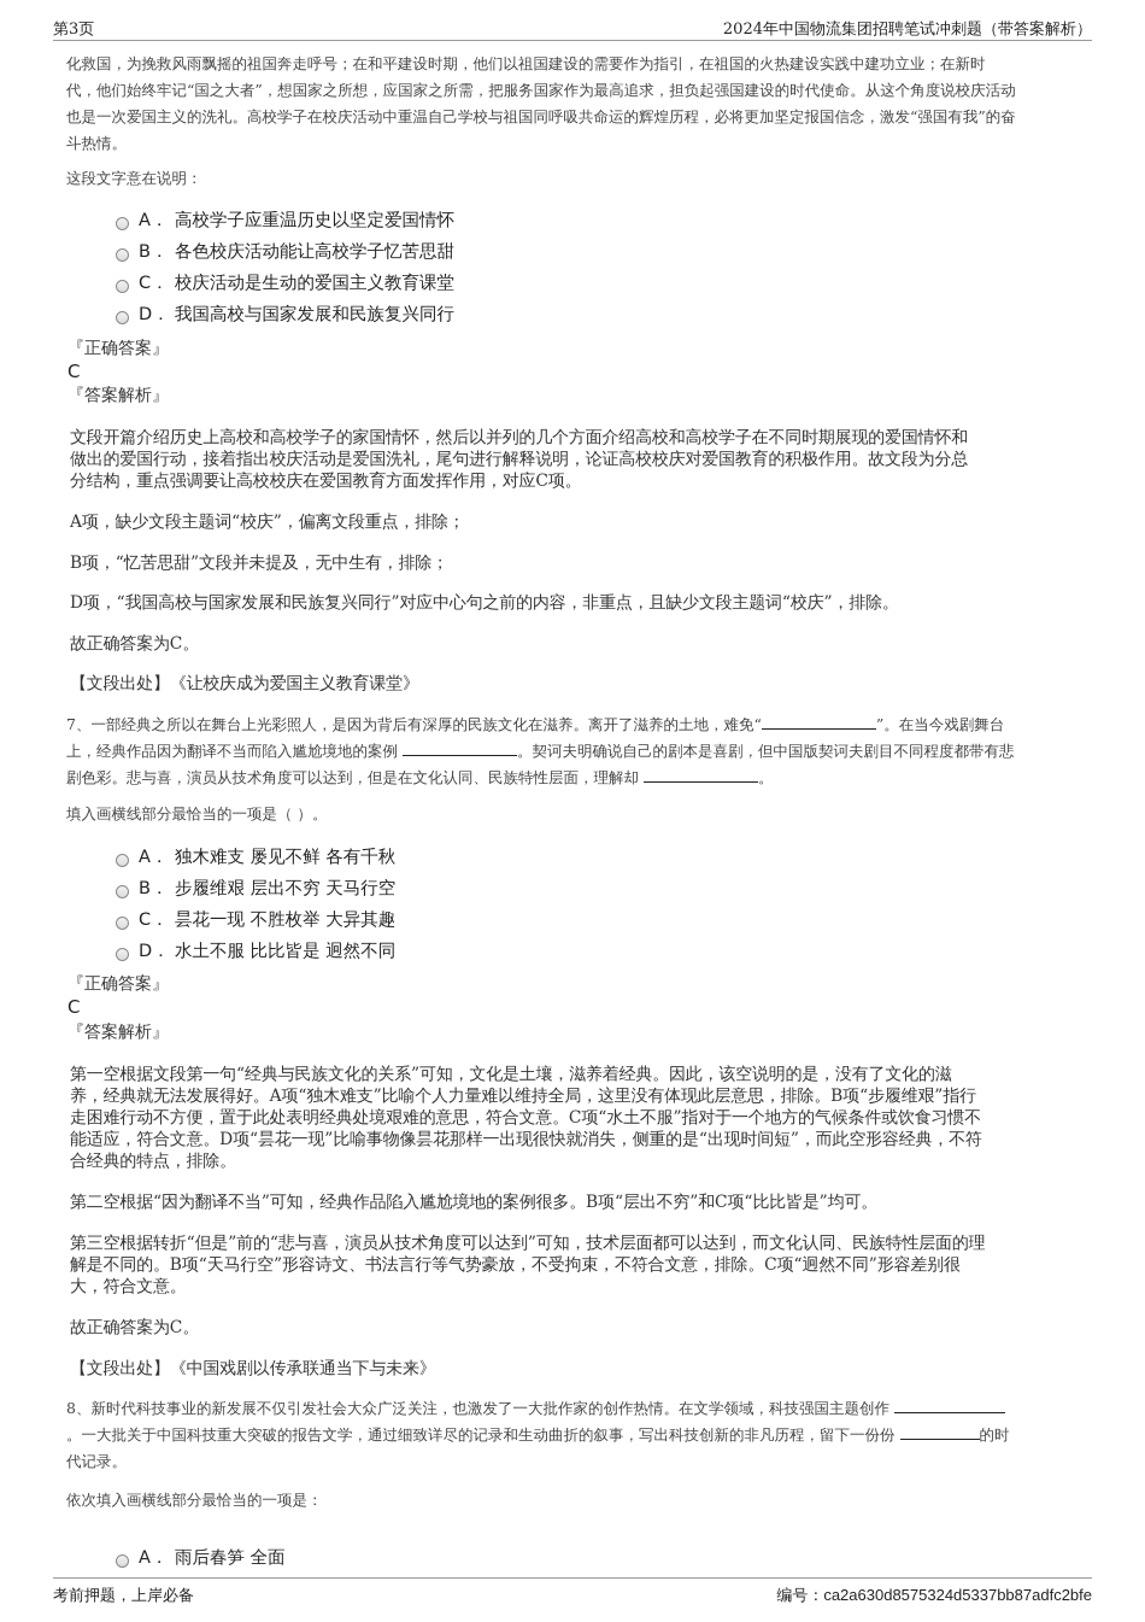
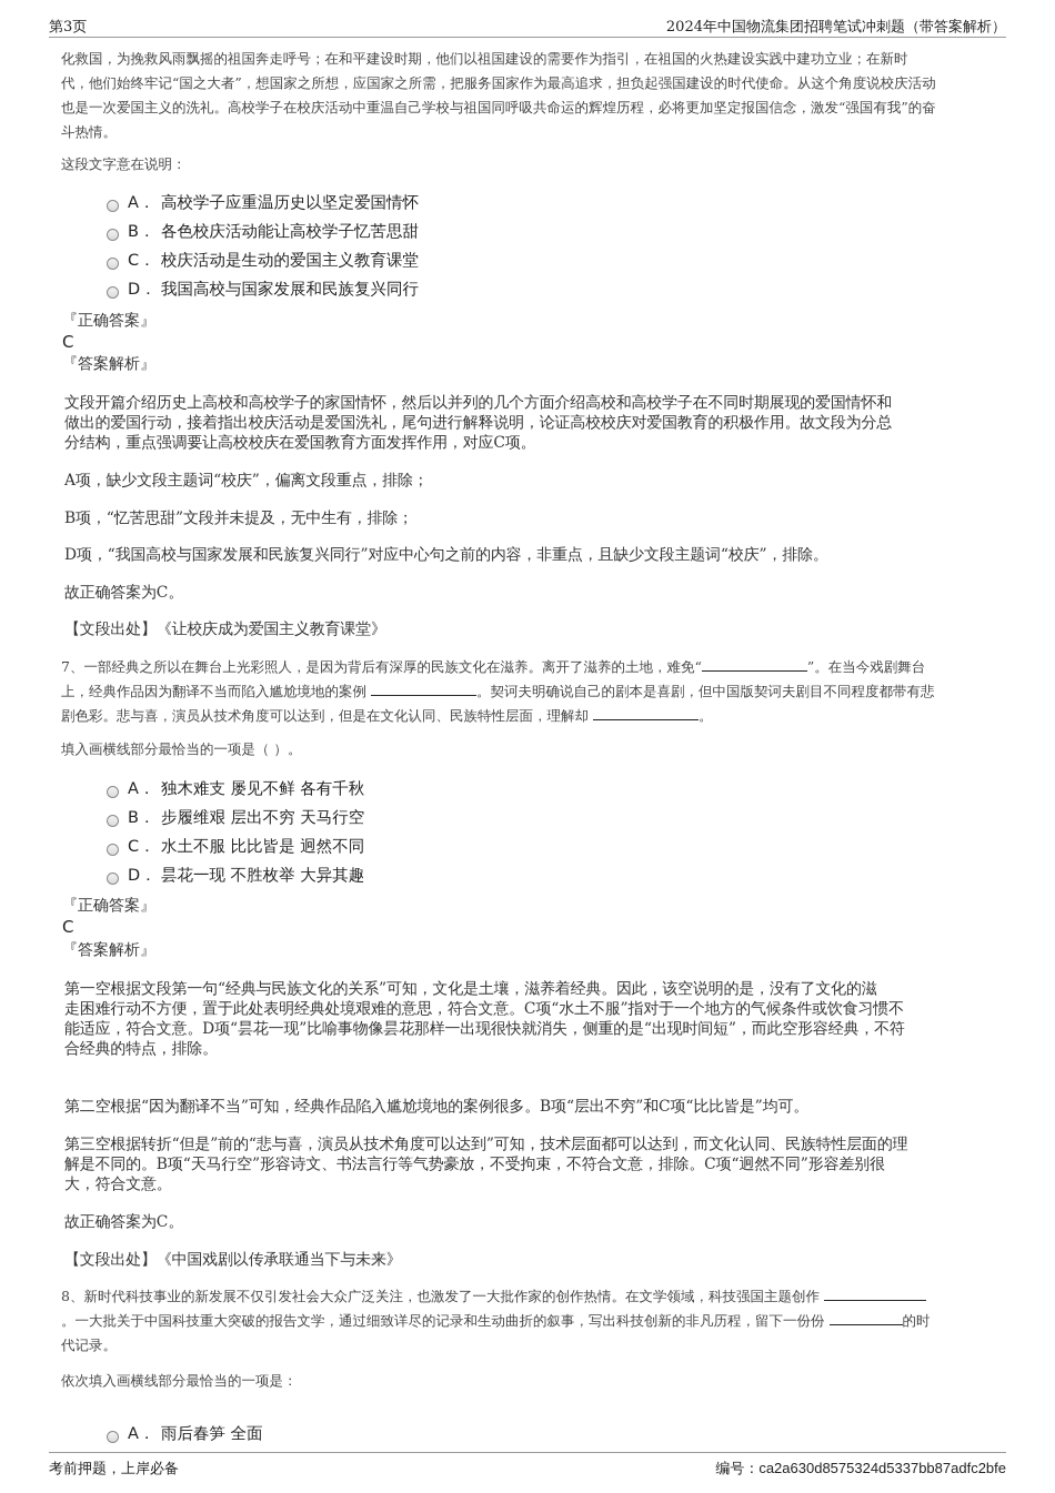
  第3页
  2024年中国物流集团招聘笔试冲刺题（带答案解析）
  化救国，为挽救风雨飘摇的祖国奔走呼号；在和平建设时期，他们以祖国建设的需要作为指引，在祖国的火热建设实践中建功立业；在新时
  代，他们始终牢记“国之大者”，想国家之所想，应国家之所需，把服务国家作为最高追求，担负起强国建设的时代使命。从这个角度说校庆活动
  也是一次爱国主义的洗礼。高校学子在校庆活动中重温自己学校与祖国同呼吸共命运的辉煌历程，必将更加坚定报国信念，激发“强国有我”的奋
  斗热情。
  这段文字意在说明：
  A．
  高校学子应重温历史以坚定爱国情怀
  B．
  各色校庆活动能让高校学子忆苦思甜
  C．
  校庆活动是生动的爱国主义教育课堂
  D．
  我国高校与国家发展和民族复兴同行
  『正确答案』
  C
  『答案解析』
  文段开篇介绍历史上高校和高校学子的家国情怀，然后以并列的几个方面介绍高校和高校学子在不同时期展现的爱国情怀和
  做出的爱国行动，接着指出校庆活动是爱国洗礼，尾句进行解释说明，论证高校校庆对爱国教育的积极作用。故文段为分总
  分结构，重点强调要让高校校庆在爱国教育方面发挥作用，对应C项。
  A项，缺少文段主题词“校庆”，偏离文段重点，排除；
  B项，“忆苦思甜”文段并未提及，无中生有，排除；
  D项，“我国高校与国家发展和民族复兴同行”对应中心句之前的内容，非重点，且缺少文段主题词“校庆”，排除。
  故正确答案为C。
  【文段出处】《让校庆成为爱国主义教育课堂》
  7、一部经典之所以在舞台上光彩照人，是因为背后有深厚的民族文化在滋养。离开了滋养的土地，难免“ ”。在当今戏剧舞台
  上，经典作品因为翻译不当而陷入尴尬境地的案例 。契诃夫明确说自己的剧本是喜剧，但中国版契诃夫剧目不同程度都带有悲
  剧色彩。悲与喜，演员从技术角度可以达到，但是在文化认同、民族特性层面，理解却 。
  填入画横线部分最恰当的一项是（ ）。
  A．
  独木难支 屡见不鲜 各有千秋
  B．
  步履维艰 层出不穷 天马行空
  C．
- 昙花一现 不胜枚举 大异其趣
+ 水土不服 比比皆是 迥然不同
  D．
- 水土不服 比比皆是 迥然不同
+ 昙花一现 不胜枚举 大异其趣
  『正确答案』
  C
  『答案解析』
  第一空根据文段第一句“经典与民族文化的关系”可知，文化是土壤，滋养着经典。因此，该空说明的是，没有了文化的滋
- 养，经典就无法发展得好。A项“独木难支”比喻个人力量难以维持全局，这里没有体现此层意思，排除。B项“步履维艰”指行
  走困难行动不方便，置于此处表明经典处境艰难的意思，符合文意。C项“水土不服”指对于一个地方的气候条件或饮食习惯不
  能适应，符合文意。D项“昙花一现”比喻事物像昙花那样一出现很快就消失，侧重的是“出现时间短”，而此空形容经典，不符
  合经典的特点，排除。
  第二空根据“因为翻译不当”可知，经典作品陷入尴尬境地的案例很多。B项“层出不穷”和C项“比比皆是”均可。
  第三空根据转折“但是”前的“悲与喜，演员从技术角度可以达到”可知，技术层面都可以达到，而文化认同、民族特性层面的理
  解是不同的。B项“天马行空”形容诗文、书法言行等气势豪放，不受拘束，不符合文意，排除。C项“迥然不同”形容差别很
  大，符合文意。
  故正确答案为C。
  【文段出处】《中国戏剧以传承联通当下与未来》
  8、新时代科技事业的新发展不仅引发社会大众广泛关注，也激发了一大批作家的创作热情。在文学领域，科技强国主题创作
  。一大批关于中国科技重大突破的报告文学，通过细致详尽的记录和生动曲折的叙事，写出科技创新的非凡历程，留下一份份 的时
  代记录。
  依次填入画横线部分最恰当的一项是：
  A．
  雨后春笋 全面
  考前押题，上岸必备
  编号：ca2a630d8575324d5337bb87adfc2bfe
